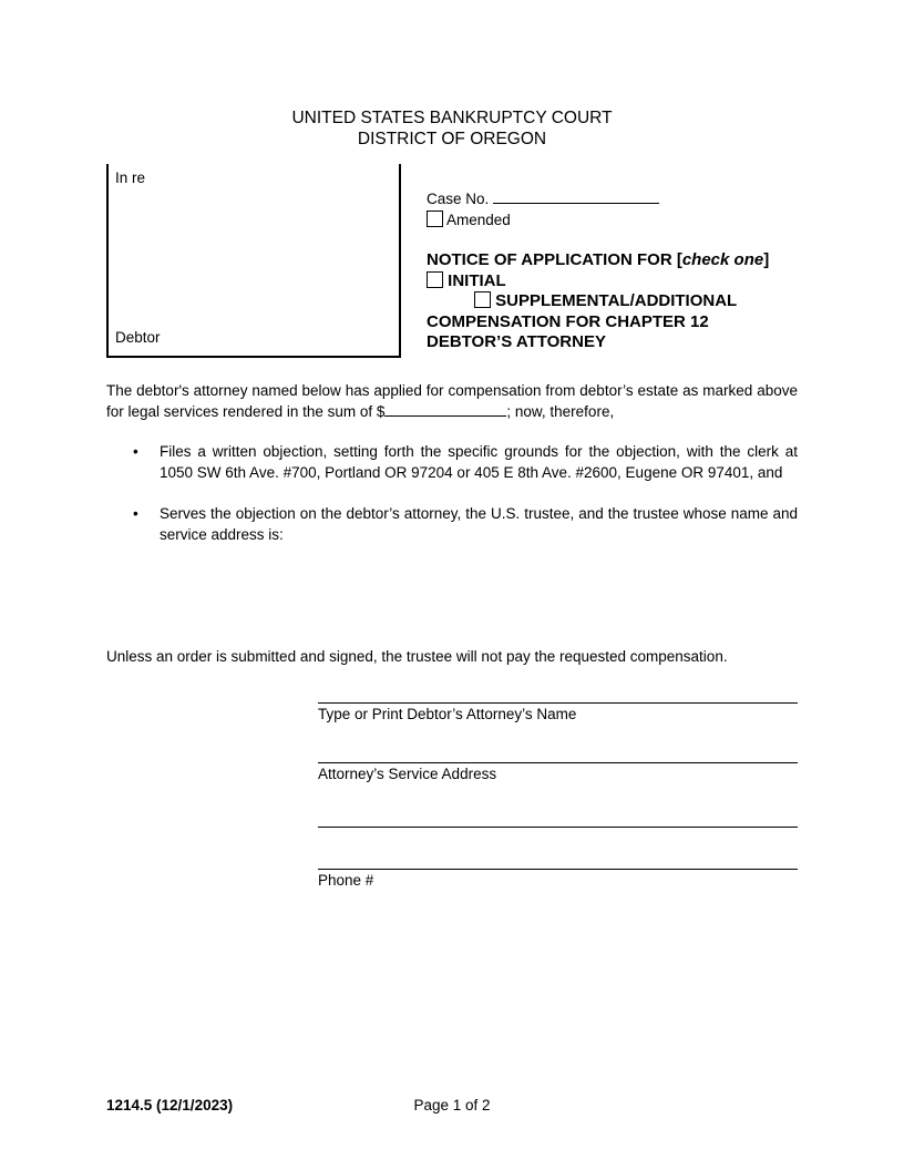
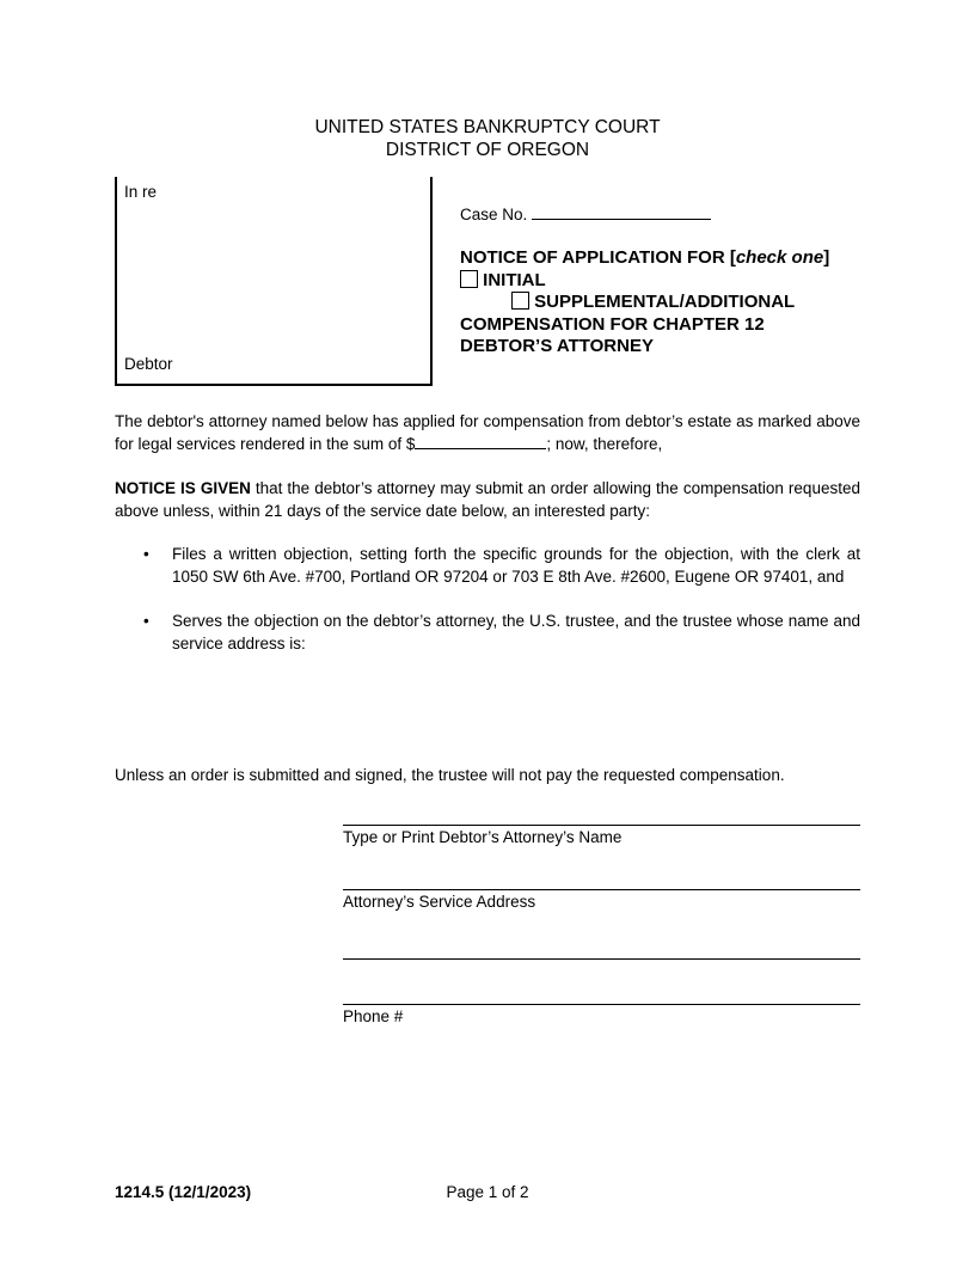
  UNITED STATES BANKRUPTCY COURT
  DISTRICT OF OREGON
  In re
  Debtor
  Case No.
- Amended
  NOTICE OF APPLICATION FOR [check one] INITIAL
  SUPPLEMENTAL/ADDITIONAL
  COMPENSATION FOR CHAPTER 12 DEBTOR’S ATTORNEY
  The debtor's attorney named below has applied for compensation from debtor’s estate as marked above for legal services rendered in the sum of $ ; now, therefore,
+ NOTICE IS GIVEN that the debtor’s attorney may submit an order allowing the compensation requested above unless, within 21 days of the service date below, an interested party:
  •
- Files a written objection, setting forth the specific grounds for the objection, with the clerk at 1050 SW 6th Ave. #700, Portland OR 97204 or 405 E 8th Ave. #2600, Eugene OR 97401, and
+ Files a written objection, setting forth the specific grounds for the objection, with the clerk at 1050 SW 6th Ave. #700, Portland OR 97204 or 703 E 8th Ave. #2600, Eugene OR 97401, and
  •
  Serves the objection on the debtor’s attorney, the U.S. trustee, and the trustee whose name and service address is:
  Unless an order is submitted and signed, the trustee will not pay the requested compensation.
  Type or Print Debtor’s Attorney’s Name
  Attorney’s Service Address
  Phone #
  1214.5 (12/1/2023)
  Page 1 of 2
